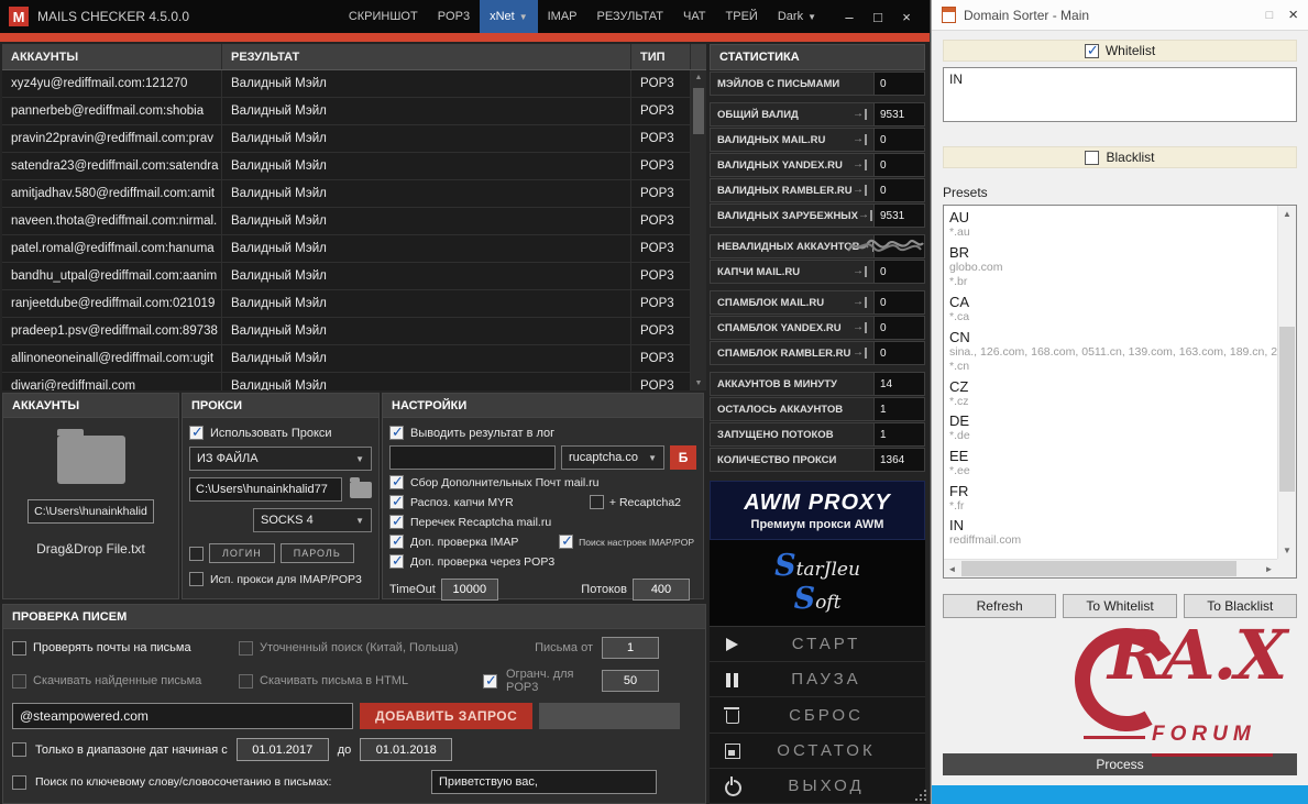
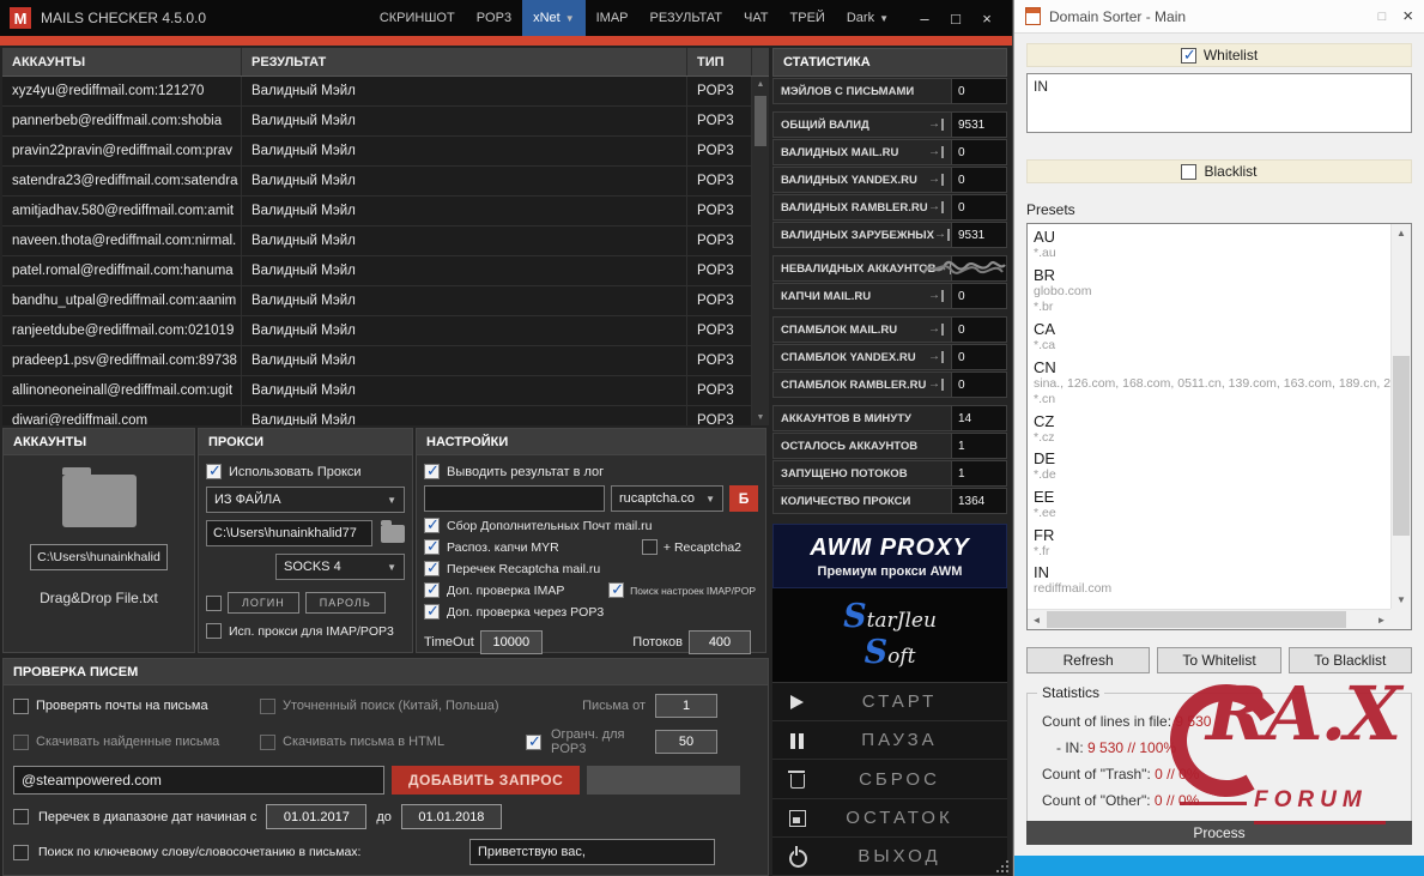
  M
  MAILS CHECKER 4.5.0.0
  СКРИНШОТ
  POP3
  xNet
  ▼
  IMAP
  РЕЗУЛЬТАТ
  ЧАТ
  ТРЕЙ
  Dark
  ▼
  –
  □
  ×
  АККАУНТЫ
  РЕЗУЛЬТАТ
  ТИП
  xyz4yu@rediffmail.com:121270
  Валидный Мэйл
  POP3
  pannerbeb@rediffmail.com:shobia
  Валидный Мэйл
  POP3
  pravin22pravin@rediffmail.com:prav
  Валидный Мэйл
  POP3
  satendra23@rediffmail.com:satendra
  Валидный Мэйл
  POP3
  amitjadhav.580@rediffmail.com:amit
  Валидный Мэйл
  POP3
  naveen.thota@rediffmail.com:nirmal.
  Валидный Мэйл
  POP3
  patel.romal@rediffmail.com:hanuma
  Валидный Мэйл
  POP3
  bandhu_utpal@rediffmail.com:aanim
  Валидный Мэйл
  POP3
  ranjeetdube@rediffmail.com:021019
  Валидный Мэйл
  POP3
  pradeep1.psv@rediffmail.com:89738
  Валидный Мэйл
  POP3
  allinoneoneinall@rediffmail.com:ugit
  Валидный Мэйл
  POP3
  diwari@rediffmail.com
  Валидный Мэйл
  POP3
  СТАТИСТИКА
  МЭЙЛОВ С ПИСЬМАМИ
  0
  ОБЩИЙ ВАЛИД
  →
  9531
  ВАЛИДНЫХ MAIL.RU
  →
  0
  ВАЛИДНЫХ YANDEX.RU
  →
  0
  ВАЛИДНЫХ RAMBLER.RU
  →
  0
  ВАЛИДНЫХ ЗАРУБЕЖНЫХ
  →
  9531
  НЕВАЛИДНЫХ АККАУНТО
  КАПЧИ MAIL.RU
  →
  0
  СПАМБЛОК MAIL.RU
  →
  0
  СПАМБЛОК YANDEX.RU
  →
  0
  СПАМБЛОК RAMBLER.RU
  →
  0
  АККАУНТОВ В МИНУТУ
  14
  ОСТАЛОСЬ АККАУНТОВ
  1
  ЗАПУЩЕНО ПОТОКОВ
  1
  КОЛИЧЕСТВО ПРОКСИ
  1364
  AWM PROXY
  Премиум прокси AWM
  StarJleu
  Soft
  СТАРТ
  ПАУЗА
  СБРОС
  ОСТАТОК
  ВЫХОД
  АККАУНТЫ
  C:\Users\hunainkhalid
  Drag&Drop File.txt
  ПРОКСИ
  Использовать Прокси
  ИЗ ФАЙЛА
  ▼
  C:\Users\hunainkhalid77
  SOCKS 4
  ▼
  ЛОГИН
  ПАРОЛЬ
  Исп. прокси для IMAP/POP3
  НАСТРОЙКИ
  Выводить результат в лог
  rucaptcha.co
  ▼
  Б
  Сбор Дополнительных Почт mail.ru
  Распоз. капчи MYR
  + Recaptcha2
  Перечек Recaptcha mail.ru
  Доп. проверка IMAP
  Поиск настроек IMAP/POP
  Доп. проверка через POP3
  TimeOut
  10000
  Потоков
  400
  ПРОВЕРКА ПИСЕМ
  Проверять почты на письма
  Уточненный поиск (Китай, Польша)
  Письма от
  1
  Скачивать найденные письма
  Скачивать письма в HTML
  Огранч. для POP3
  50
  @steampowered.com
  ДОБАВИТЬ ЗАПРОС
- Только в диапазоне дат начиная с
+ Перечек в диапазоне дат начиная с
  01.01.2017
  до
  01.01.2018
  Поиск по ключевому слову/словосочетанию в письмах:
  Приветствую вас,
  Domain Sorter - Main
  □
  ×
  Whitelist
  IN
  Blacklist
  Presets
  AU
  *.au
  BR
  globo.com
  *.br
  CA
  *.ca
  CN
  sina., 126.com, 168.com, 0511.cn, 139.com, 163.com, 189.cn, 2
  *.cn
  CZ
  *.cz
  DE
  *.de
  EE
  *.ee
  FR
  *.fr
  IN
  rediffmail.com
  ▲
  ▼
  ◄
  ►
  Refresh
  To Whitelist
  To Blacklist
+ Statistics
+ Count of lines in file: 9 530
+ - IN: 9 530 // 100%
+ Count of "Trash": 0 // 0%
+ Count of "Other": 0 // 0%
  Process
  RA.X
  FORUM
